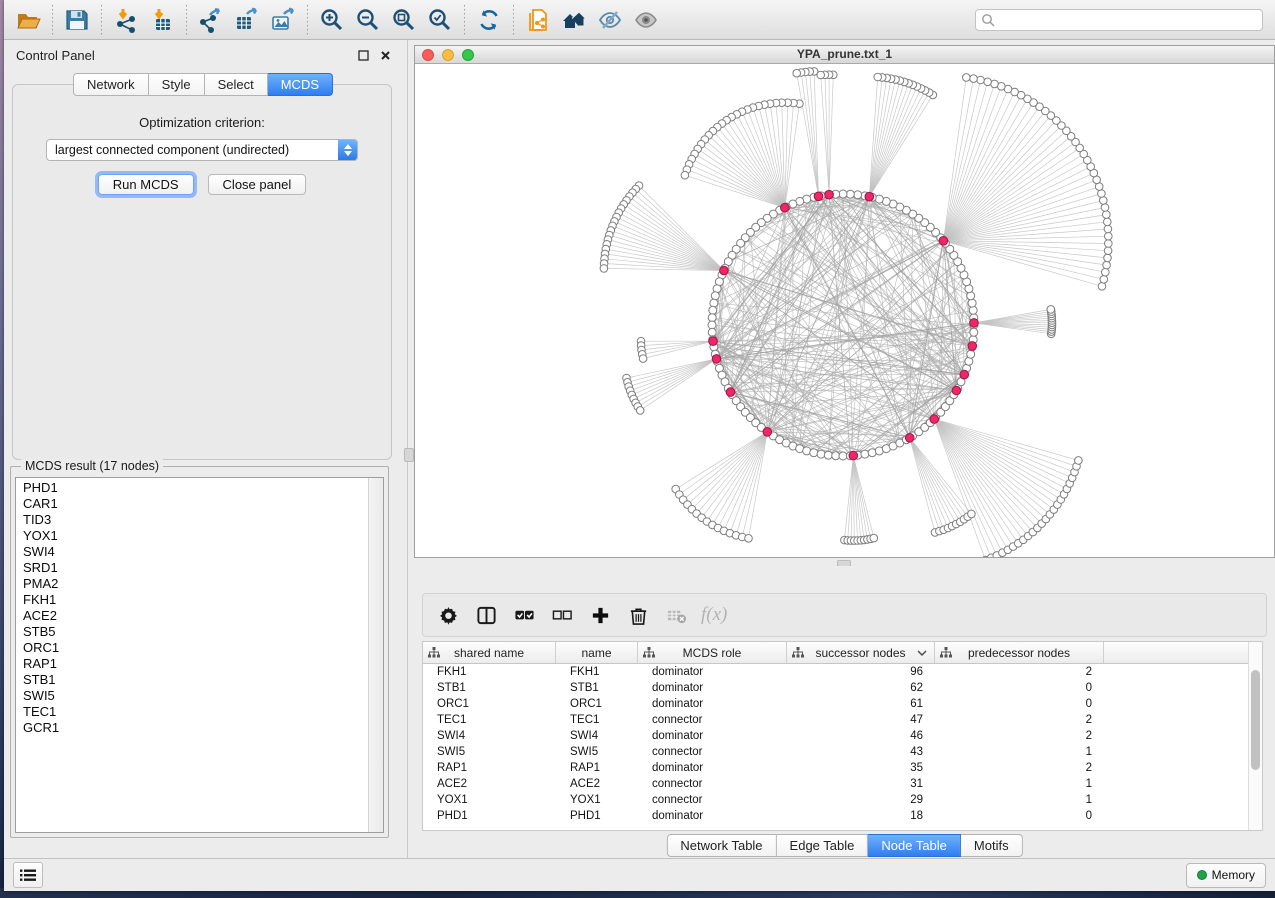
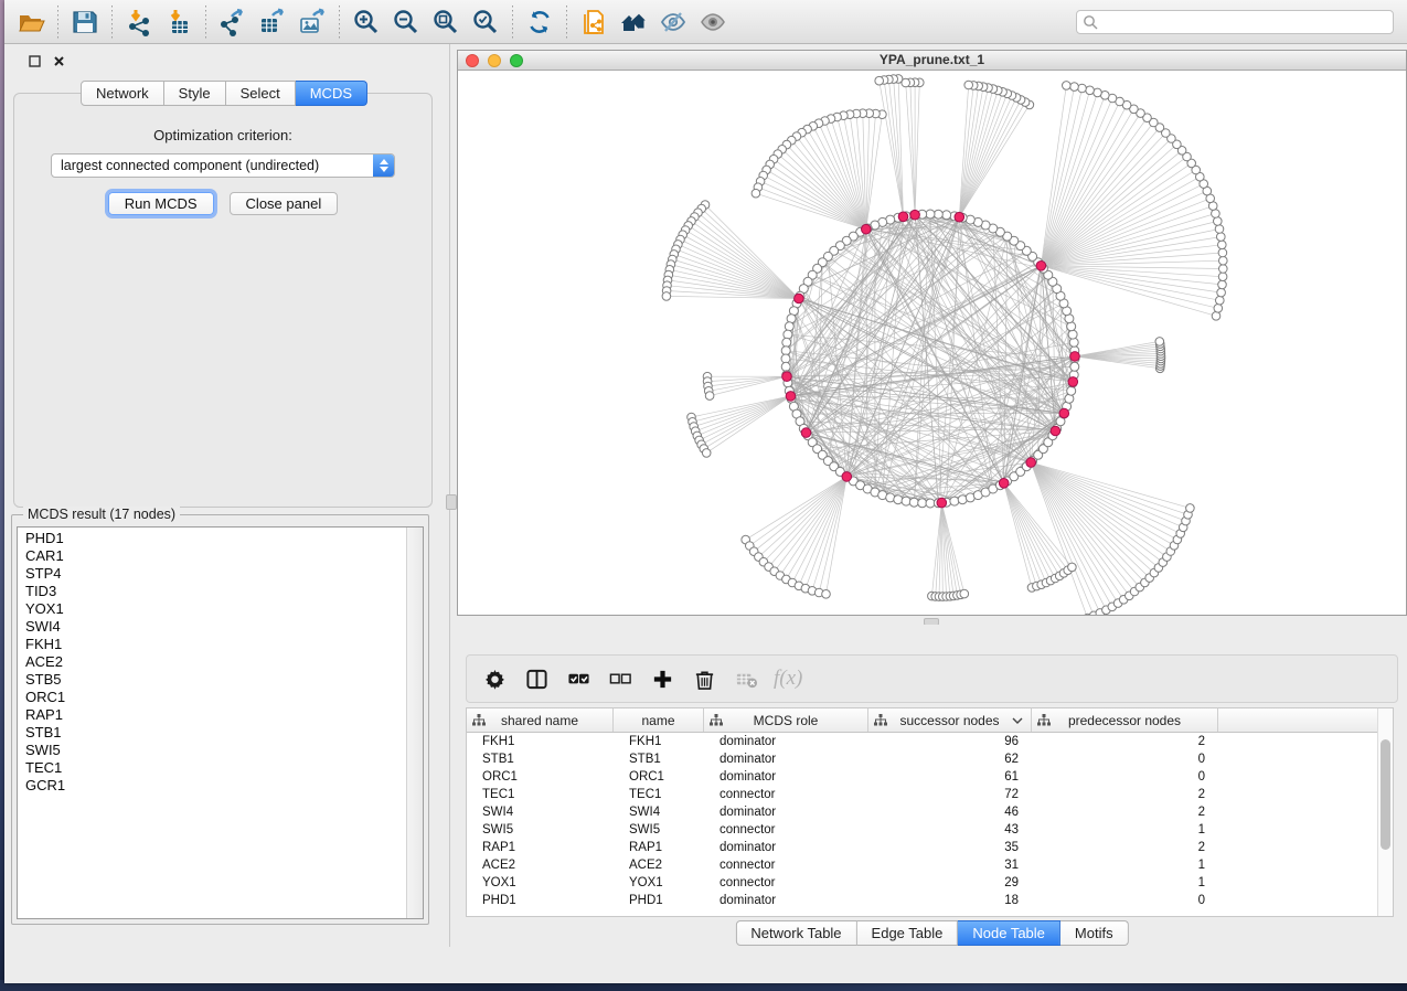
- Control Panel
  Network
  Style
  Select
  MCDS
  Optimization criterion:
  largest connected component (undirected)
  Run MCDS
  Close panel
  MCDS result (17 nodes)
  PHD1
  CAR1
+ STP4
  TID3
  YOX1
  SWI4
- SRD1
- PMA2
  FKH1
  ACE2
  STB5
  ORC1
  RAP1
  STB1
  SWI5
  TEC1
  GCR1
  YPA_prune.txt_1
  f(x)
  shared name
  name
  MCDS role
  successor nodes
  predecessor nodes
  FKH1
  FKH1
  dominator
  96
  2
  STB1
  STB1
  dominator
  62
  0
  ORC1
  ORC1
  dominator
  61
  0
  TEC1
  TEC1
  connector
- 47
+ 72
  2
  SWI4
  SWI4
  dominator
  46
  2
  SWI5
  SWI5
  connector
  43
  1
  RAP1
  RAP1
  dominator
  35
  2
  ACE2
  ACE2
  connector
  31
  1
  YOX1
  YOX1
  connector
  29
  1
  PHD1
  PHD1
  dominator
  18
  0
  Network Table
  Edge Table
  Node Table
  Motifs
- Memory
